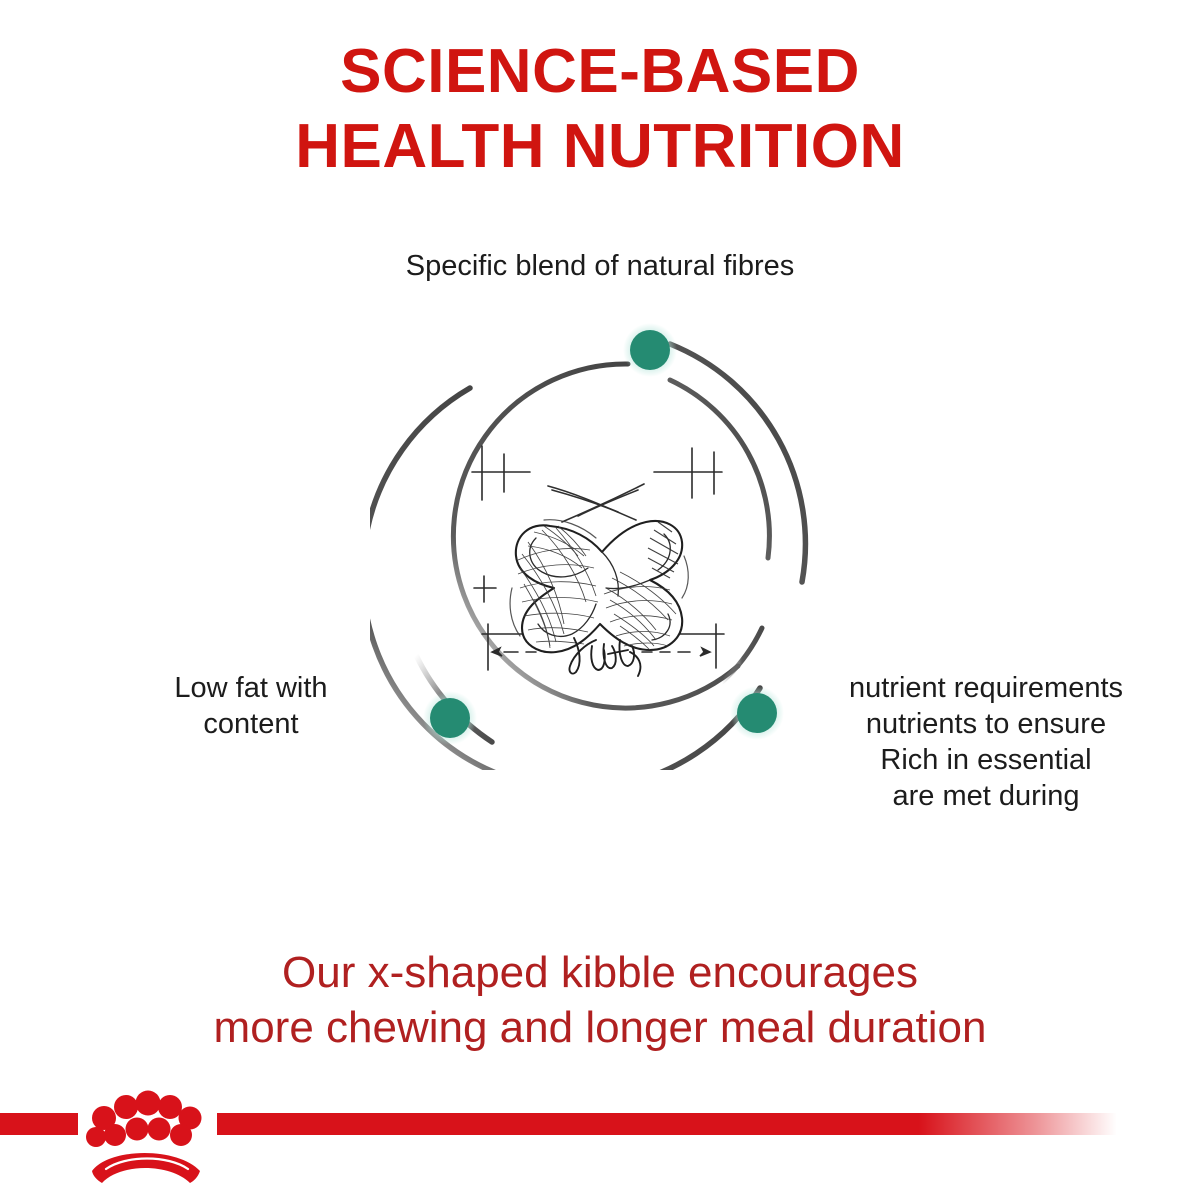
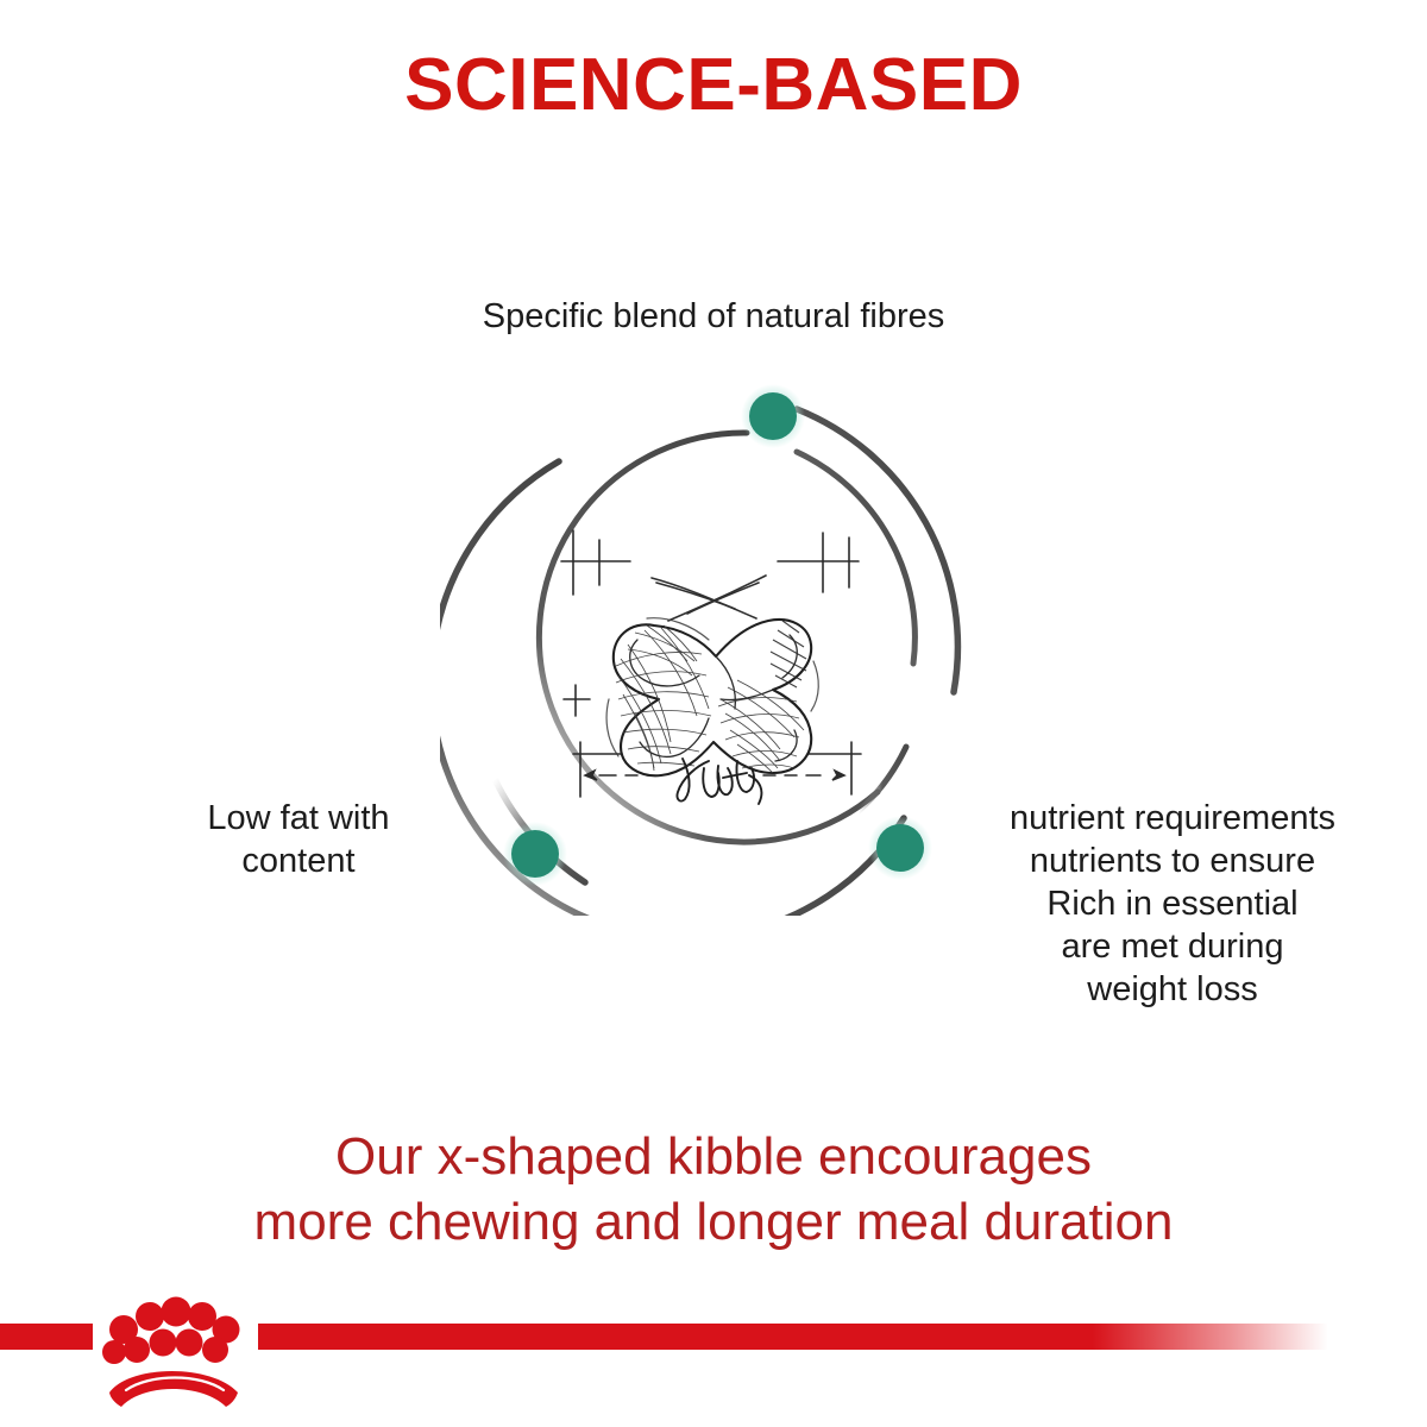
  SCIENCE-BASED
- HEALTH NUTRITION
  Specific blend of natural fibres
  Low fat with
  content
  nutrient requirements
  nutrients to ensure
  Rich in essential
  are met during
+ weight loss
  Our x-shaped kibble encourages
  more chewing and longer meal duration
